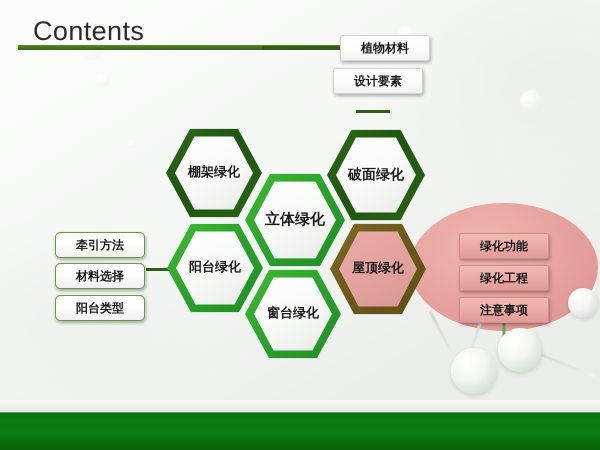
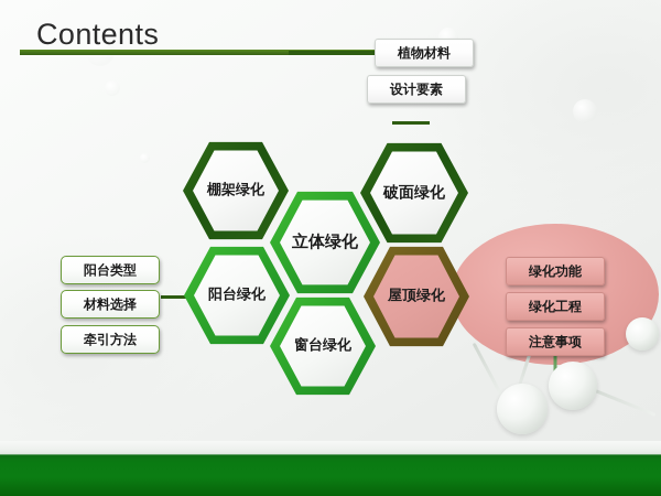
  Contents
  棚架绿化
  破面绿化
  立体绿化
  阳台绿化
  窗台绿化
  屋顶绿化
  植物材料
  设计要素
- 牵引方法
+ 阳台类型
  材料选择
- 阳台类型
+ 牵引方法
  绿化功能
  绿化工程
  注意事项
